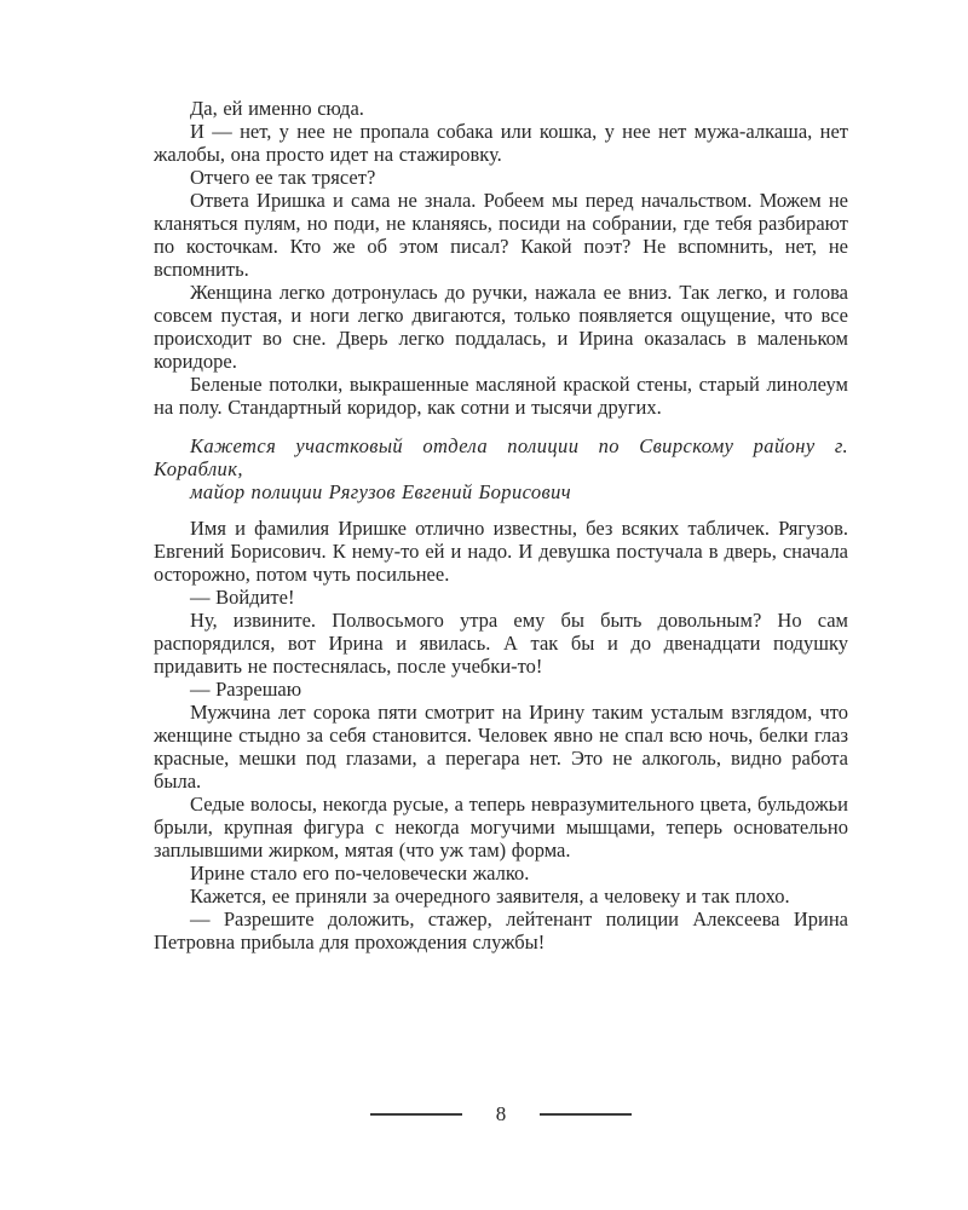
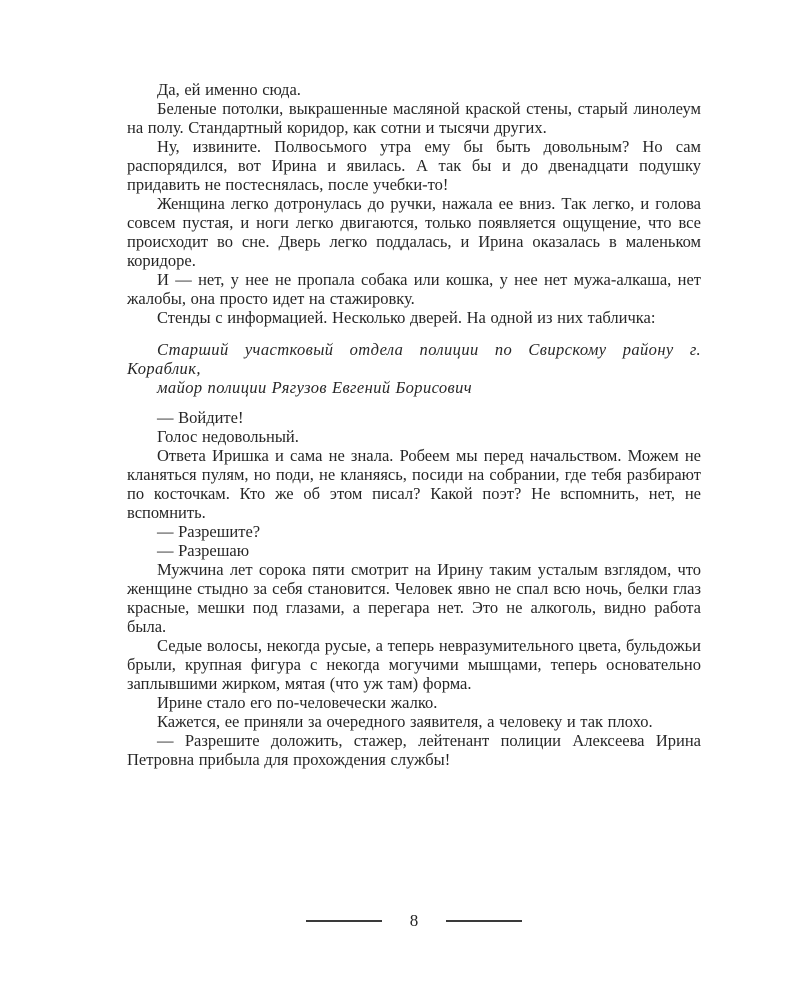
  Да, ей именно сюда.
- И — нет, у нее не пропала собака или кошка, у нее нет мужа-алкаша, нет жалобы, она просто идет на стажировку.
+ Беленые потолки, выкрашенные масляной краской стены, старый линолеум на полу. Стандартный коридор, как сотни и тысячи других.
- Отчего ее так трясет?
- Ответа Иришка и сама не знала. Робеем мы перед начальством. Можем не кланяться пулям, но поди, не кланяясь, посиди на собрании, где тебя разбирают по косточкам. Кто же об этом писал? Какой поэт? Не вспомнить, нет, не вспомнить.
+ Ну, извините. Полвосьмого утра ему бы быть довольным? Но сам распорядился, вот Ирина и явилась. А так бы и до двенадцати подушку придавить не постеснялась, после учебки-то!
  Женщина легко дотронулась до ручки, нажала ее вниз. Так легко, и голова совсем пустая, и ноги легко двигаются, только появляется ощущение, что все происходит во сне. Дверь легко поддалась, и Ирина оказалась в маленьком коридоре.
- Беленые потолки, выкрашенные масляной краской стены, старый линолеум на полу. Стандартный коридор, как сотни и тысячи других.
+ И — нет, у нее не пропала собака или кошка, у нее нет мужа-алкаша, нет жалобы, она просто идет на стажировку.
+ Стенды с информацией. Несколько дверей. На одной из них табличка:
- Кажется участковый отдела полиции по Свирскому району г. Кораблик,
+ Старший участковый отдела полиции по Свирскому району г. Кораблик,
  майор полиции Рягузов Евгений Борисович
- Имя и фамилия Иришке отлично известны, без всяких табличек. Рягузов. Евгений Борисович. К нему-то ей и надо. И девушка постучала в дверь, сначала осторожно, потом чуть посильнее.
  — Войдите!
+ Голос недовольный.
- Ну, извините. Полвосьмого утра ему бы быть довольным? Но сам распорядился, вот Ирина и явилась. А так бы и до двенадцати подушку придавить не постеснялась, после учебки-то!
+ Ответа Иришка и сама не знала. Робеем мы перед начальством. Можем не кланяться пулям, но поди, не кланяясь, посиди на собрании, где тебя разбирают по косточкам. Кто же об этом писал? Какой поэт? Не вспомнить, нет, не вспомнить.
+ — Разрешите?
  — Разрешаю
  Мужчина лет сорока пяти смотрит на Ирину таким усталым взглядом, что женщине стыдно за себя становится. Человек явно не спал всю ночь, белки глаз красные, мешки под глазами, а перегара нет. Это не алкоголь, видно работа была.
  Седые волосы, некогда русые, а теперь невразумительного цвета, бульдожьи брыли, крупная фигура с некогда могучими мышцами, теперь основательно заплывшими жирком, мятая (что уж там) форма.
  Ирине стало его по-человечески жалко.
  Кажется, ее приняли за очередного заявителя, а человеку и так плохо.
  — Разрешите доложить, стажер, лейтенант полиции Алексеева Ирина Петровна прибыла для прохождения службы!
  8
